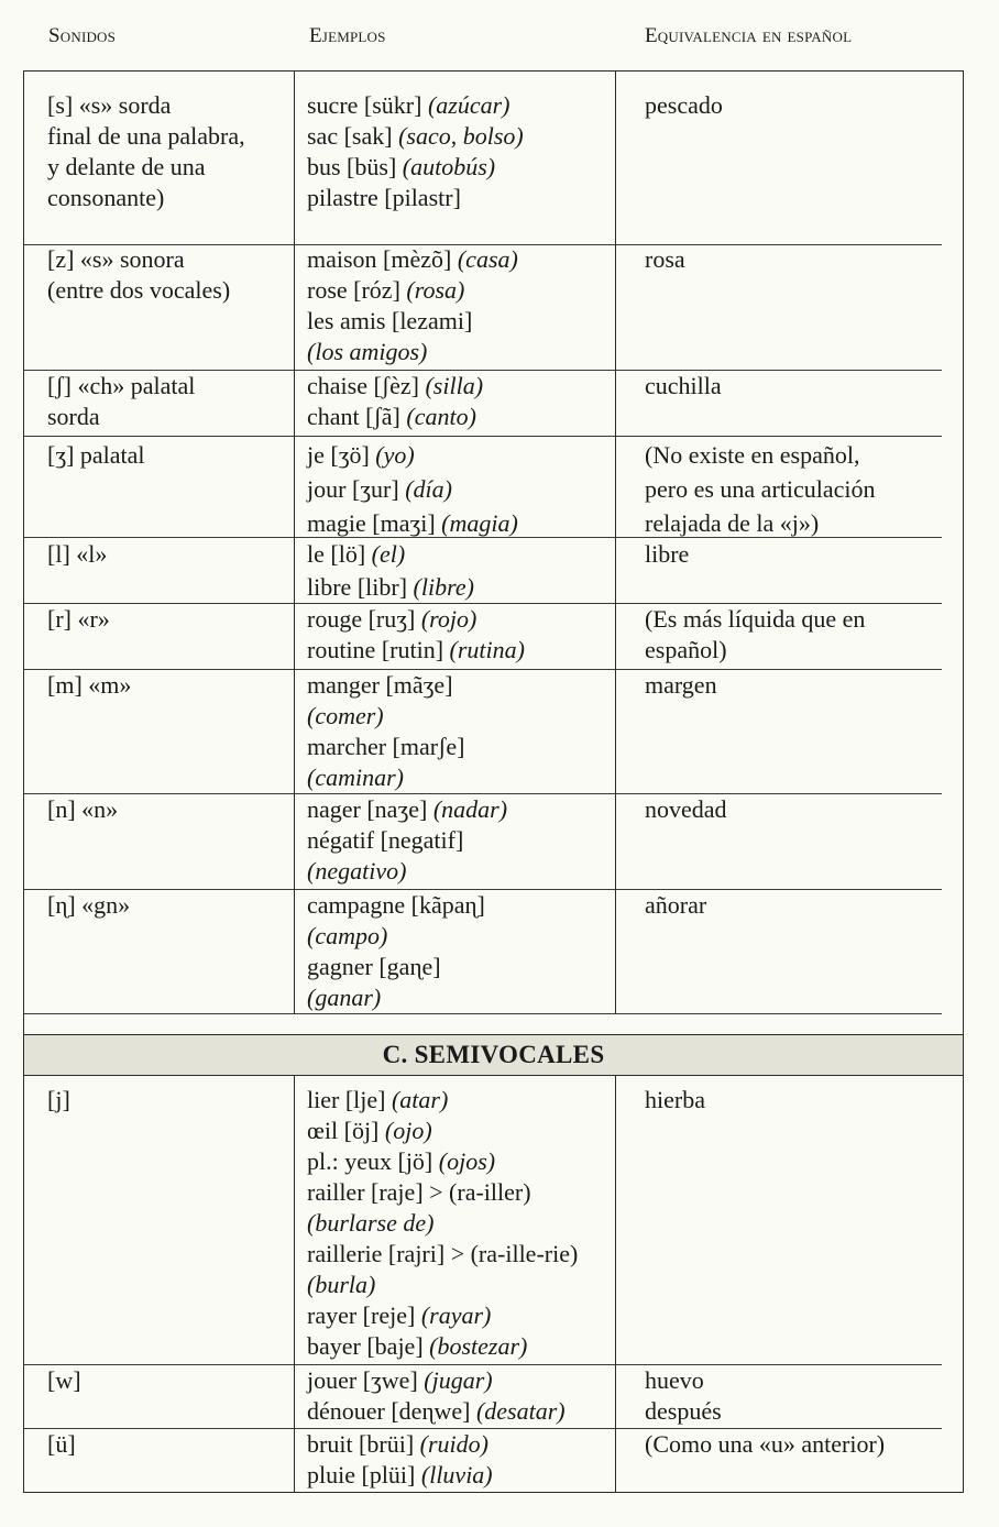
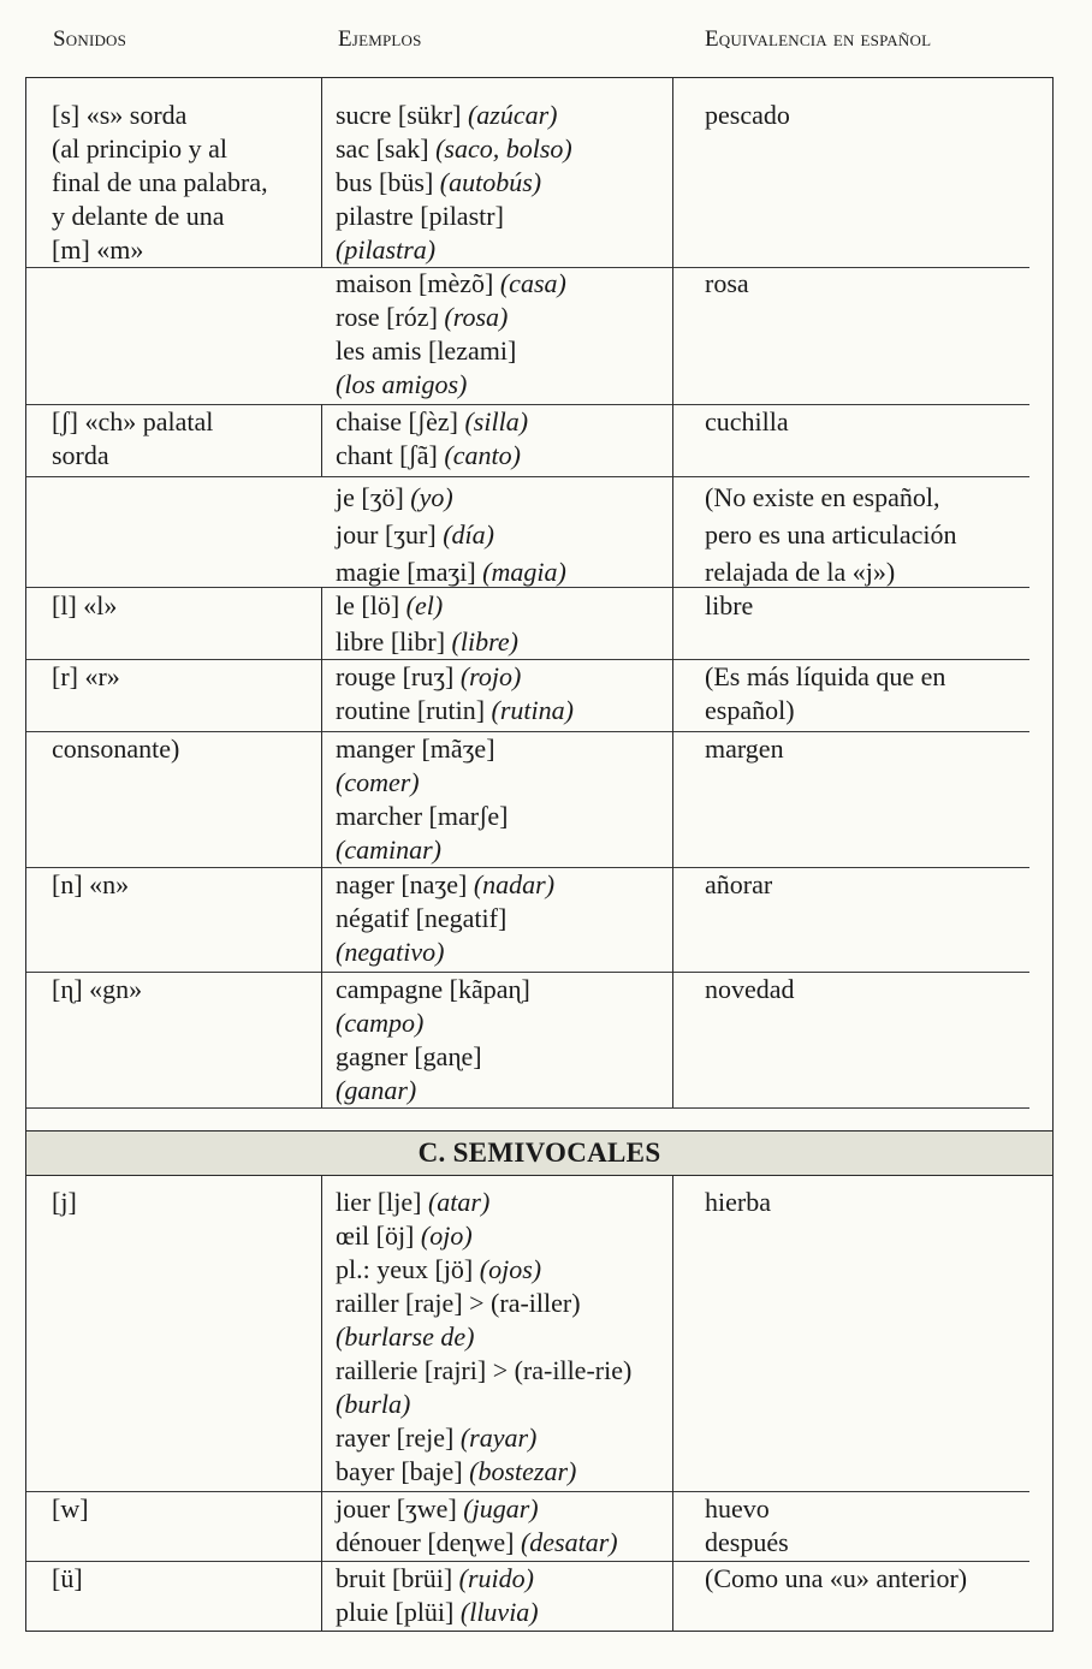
  Sonidos
  Ejemplos
  Equivalencia en español
  [s] «s» sorda
+ (al principio y al
  final de una palabra,
  y delante de una
- consonante)
+ [m] «m»
  sucre [sükr] (azúcar)
  sac [sak] (saco, bolso)
  bus [büs] (autobús)
  pilastre [pilastr]
+ (pilastra)
  pescado
- [z] «s» sonora
- (entre dos vocales)
  maison [mèzõ] (casa)
  rose [róz] (rosa)
  les amis [lezami]
  (los amigos)
  rosa
  [ʃ] «ch» palatal
  sorda
  chaise [ʃèz] (silla)
  chant [ʃã] (canto)
  cuchilla
- [ʒ] palatal
  je [ʒö] (yo)
  jour [ʒur] (día)
  magie [maʒi] (magia)
  (No existe en español,
  pero es una articulación
  relajada de la «j»)
  [l] «l»
  le [lö] (el)
  libre [libr] (libre)
  libre
  [r] «r»
  rouge [ruʒ] (rojo)
  routine [rutin] (rutina)
  (Es más líquida que en
  español)
- [m] «m»
+ consonante)
  manger [mãʒe]
  (comer)
  marcher [marʃe]
  (caminar)
  margen
  [n] «n»
  nager [naʒe] (nadar)
  négatif [negatif]
  (negativo)
- novedad
+ añorar
  [ɳ] «gn»
  campagne [kãpaɳ]
  (campo)
  gagner [gaɳe]
  (ganar)
- añorar
+ novedad
  C. SEMIVOCALES
  [j]
  lier [lje] (atar)
  œil [öj] (ojo)
  pl.: yeux [jö] (ojos)
  railler [raje] > (ra-iller)
  (burlarse de)
  raillerie [rajri] > (ra-ille-rie)
  (burla)
  rayer [reje] (rayar)
  bayer [baje] (bostezar)
  hierba
  [w]
  jouer [ʒwe] (jugar)
  dénouer [deɳwe] (desatar)
  huevo
  después
  [ü]
  bruit [brüi] (ruido)
  pluie [plüi] (lluvia)
  (Como una «u» anterior)
